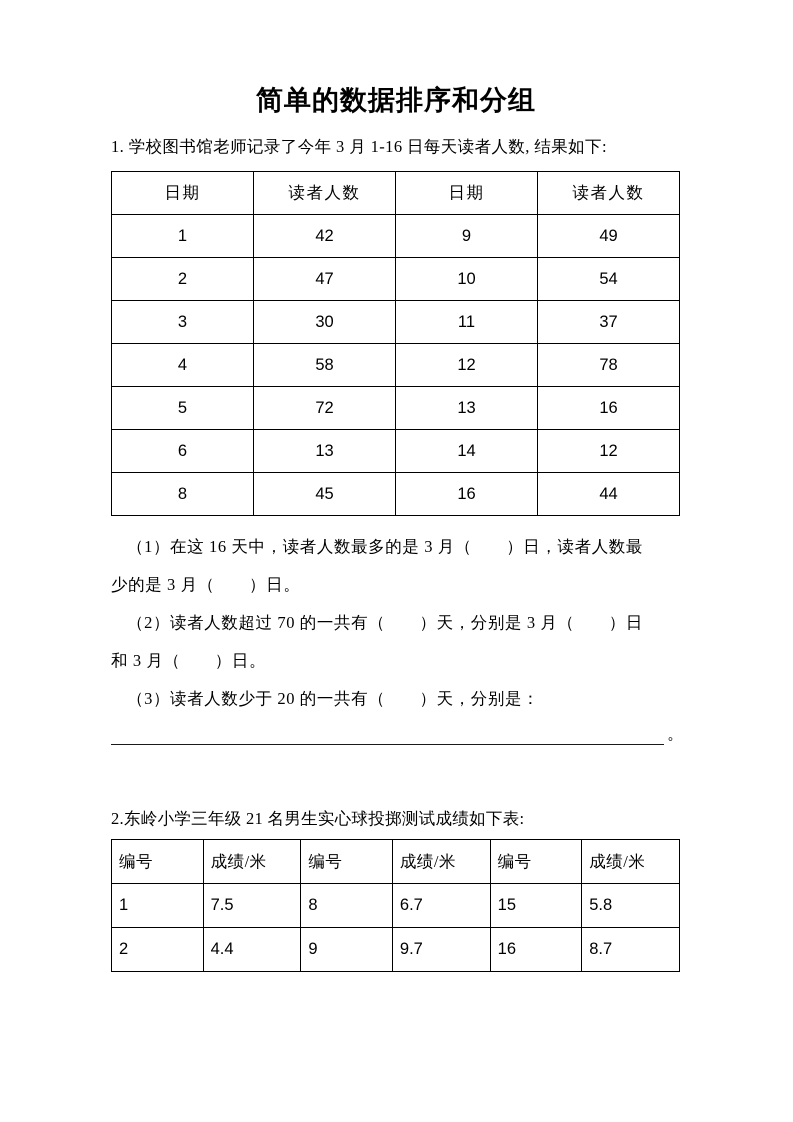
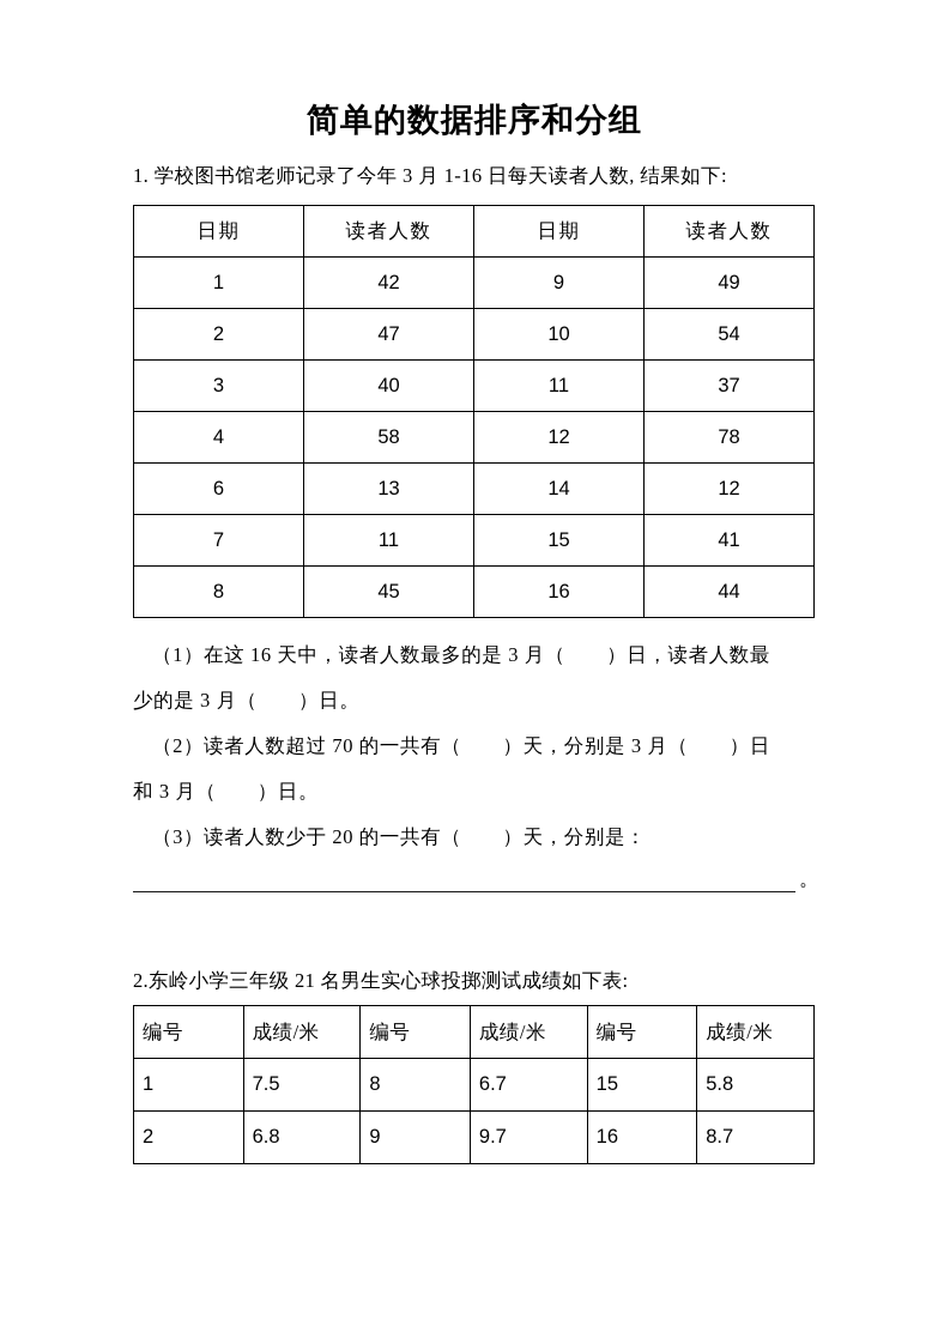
  简单的数据排序和分组
  1. 学校图书馆老师记录了今年 3 月 1-16 日每天读者人数, 结果如下:
  日期	读者人数	日期	读者人数
  1	42	9	49
  2	47	10	54
- 3	30	11	37
+ 3	40	11	37
  4	58	12	78
- 5	72	13	16
  6	13	14	12
+ 7	11	15	41
  8	45	16	44
  （1）在这 16 天中，读者人数最多的是 3 月（ ）日，读者人数最
  少的是 3 月（ ）日。
  （2）读者人数超过 70 的一共有（ ）天，分别是 3 月（ ）日
  和 3 月（ ）日。
  （3）读者人数少于 20 的一共有（ ）天，分别是：
  。
  2.东岭小学三年级 21 名男生实心球投掷测试成绩如下表:
  编号	成绩/米	编号	成绩/米	编号	成绩/米
  1	7.5	8	6.7	15	5.8
- 2	4.4	9	9.7	16	8.7
+ 2	6.8	9	9.7	16	8.7
